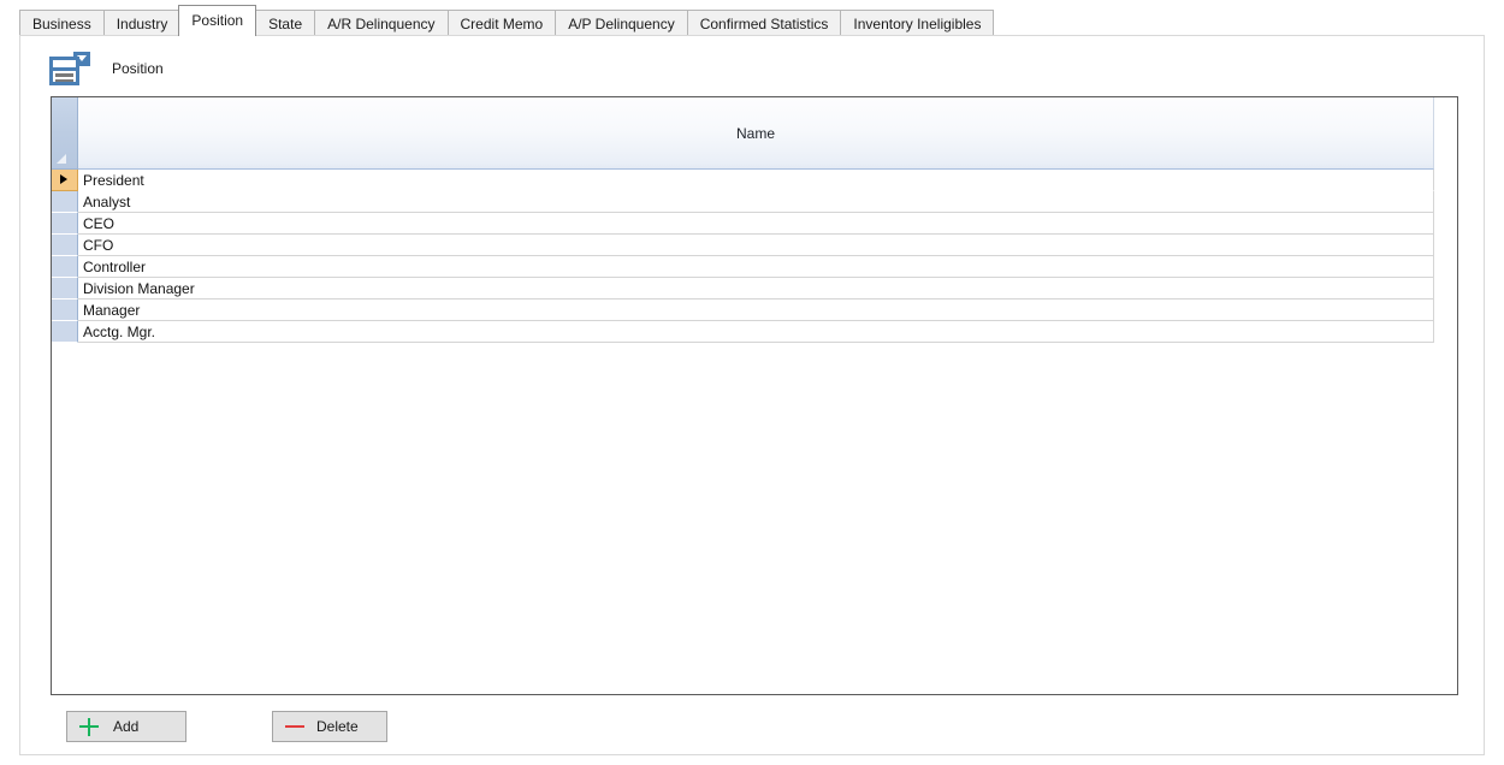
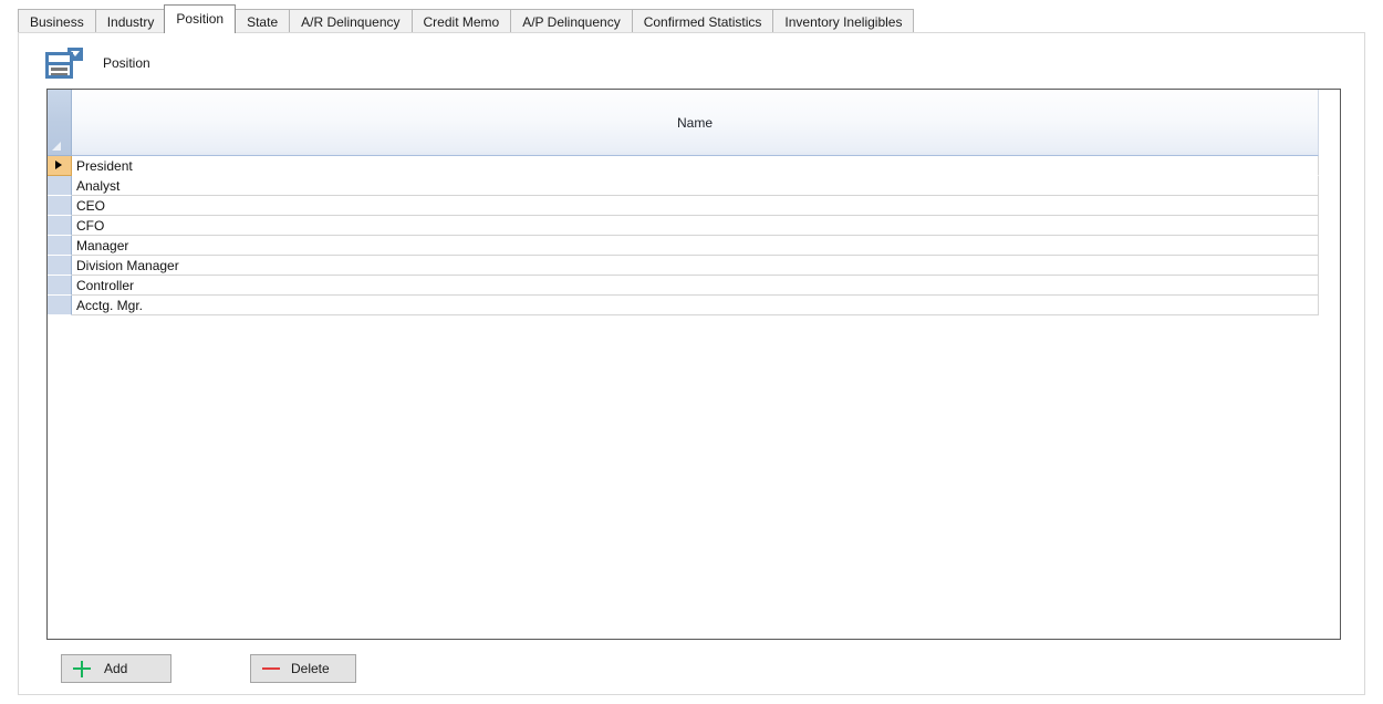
  Business
  Industry
  Position
  State
  A/R Delinquency
  Credit Memo
  A/P Delinquency
  Confirmed Statistics
  Inventory Ineligibles
  Position
  Name
  President
  Analyst
  CEO
  CFO
- Controller
+ Manager
  Division Manager
- Manager
+ Controller
  Acctg. Mgr.
  Add
  Delete
